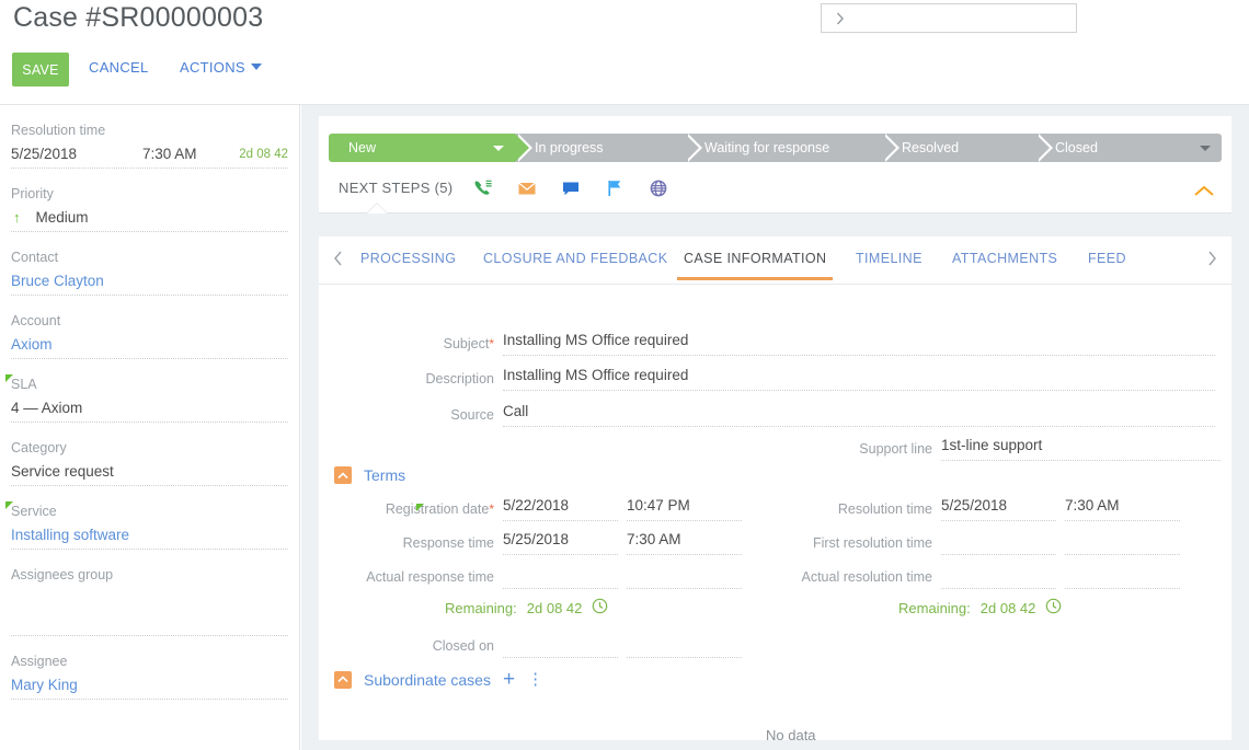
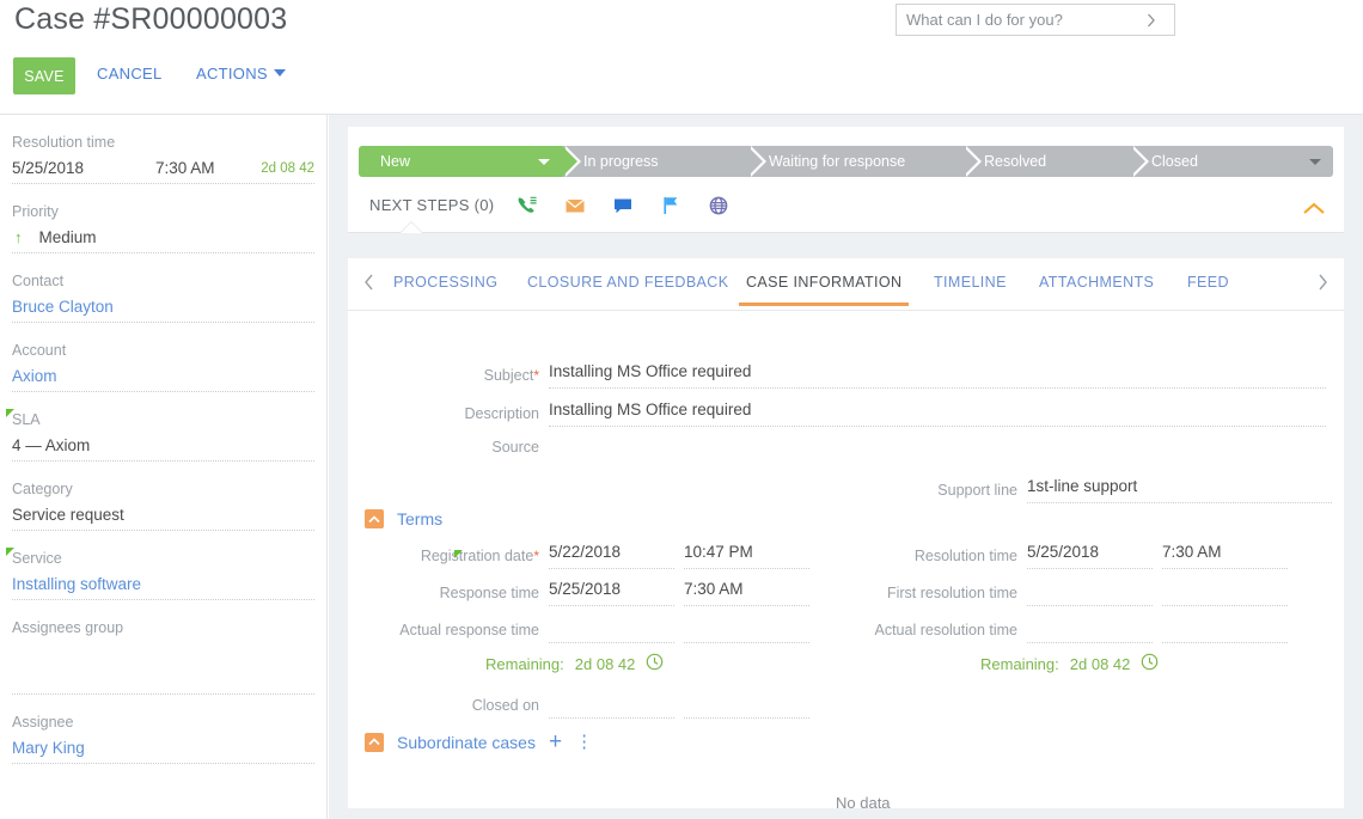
  Case #SR00000003
+ What can I do for you?
  SAVE
  CANCEL
  ACTIONS
  Resolution time
  5/25/2018
  7:30 AM
  2d 08 42
  Priority
  ↑
  Medium
  Contact
  Bruce Clayton
  Account
  Axiom
  SLA
  4 — Axiom
  Category
  Service request
  Service
  Installing software
  Assignees group
  Assignee
  Mary King
  New
  In progress
  Waiting for response
  Resolved
  Closed
- NEXT STEPS (5)
+ NEXT STEPS (0)
  PROCESSING
  CLOSURE AND FEEDBACK
  CASE INFORMATION
  TIMELINE
  ATTACHMENTS
  FEED
  Subject*
  Installing MS Office required
  Description
  Installing MS Office required
  Source
- Call
  Support line
  1st-line support
  Terms
  Registration date*
  5/22/2018
  10:47 PM
  Response time
  5/25/2018
  7:30 AM
  Actual response time
  Remaining:
  2d 08 42
  Closed on
  Resolution time
  5/25/2018
  7:30 AM
  First resolution time
  Actual resolution time
  Remaining:
  2d 08 42
  Subordinate cases
  +
  ⋮
  No data
